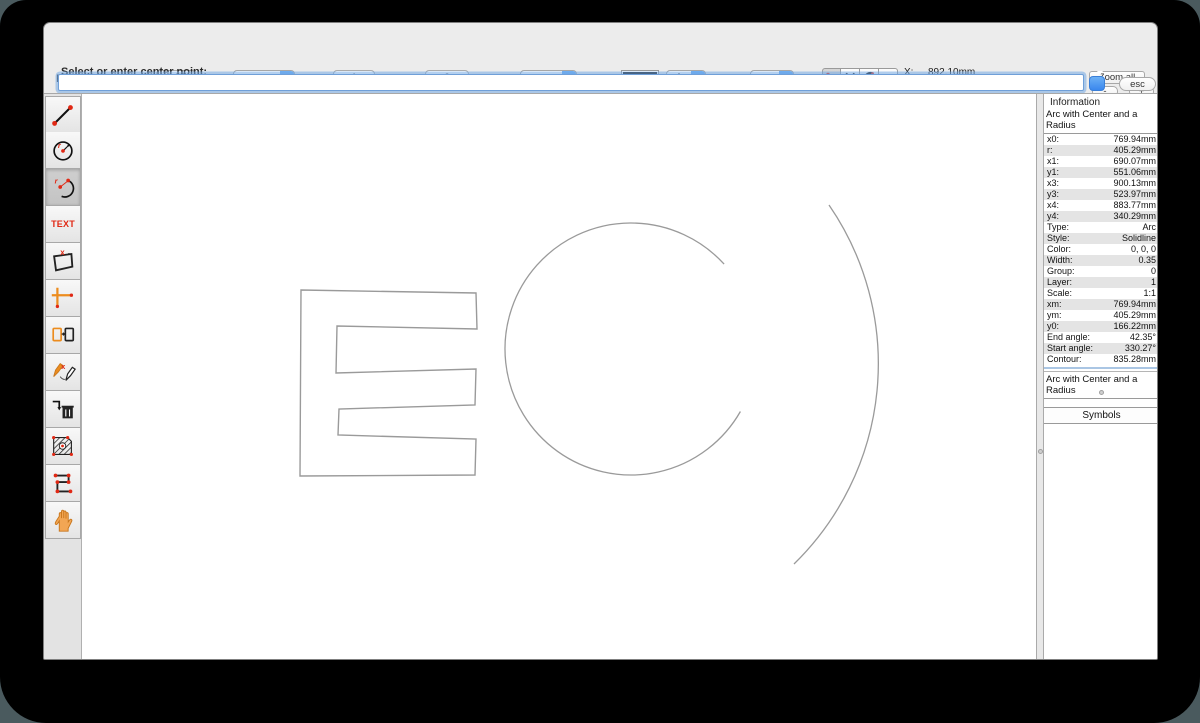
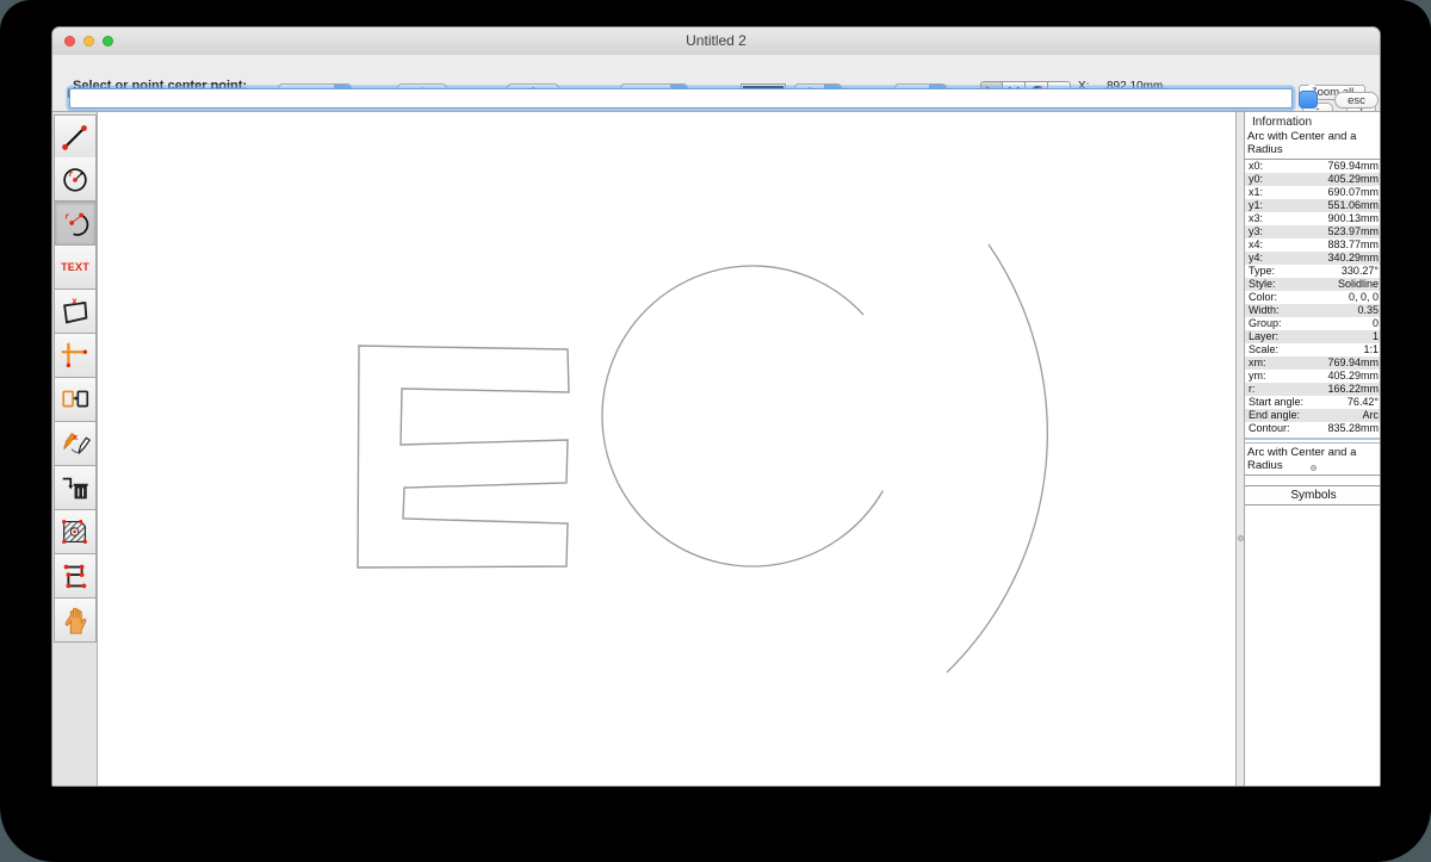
+ Untitled 2
  X:
  892.10mm
  -
  +
- Select or enter center point:
+ Select or point center point:
  esc
  r
  r
  TEXT
  x
  x
  Information
  Arc with Center and a Radius
  x0:
  769.94mm
- r:
+ y0:
  405.29mm
  x1:
  690.07mm
  y1:
  551.06mm
  x3:
  900.13mm
  y3:
  523.97mm
  x4:
  883.77mm
  y4:
  340.29mm
  Type:
- Arc
+ 330.27°
  Style:
  Solidline
  Color:
  0, 0, 0
  Width:
  0.35
  Group:
  0
  Layer:
  1
  Scale:
  1:1
  xm:
  769.94mm
  ym:
  405.29mm
- y0:
+ r:
  166.22mm
- End angle:
+ Start angle:
- 42.35°
+ 76.42°
- Start angle:
+ End angle:
- 330.27°
+ Arc
  Contour:
  835.28mm
  Arc with Center and a Radius
  Symbols
